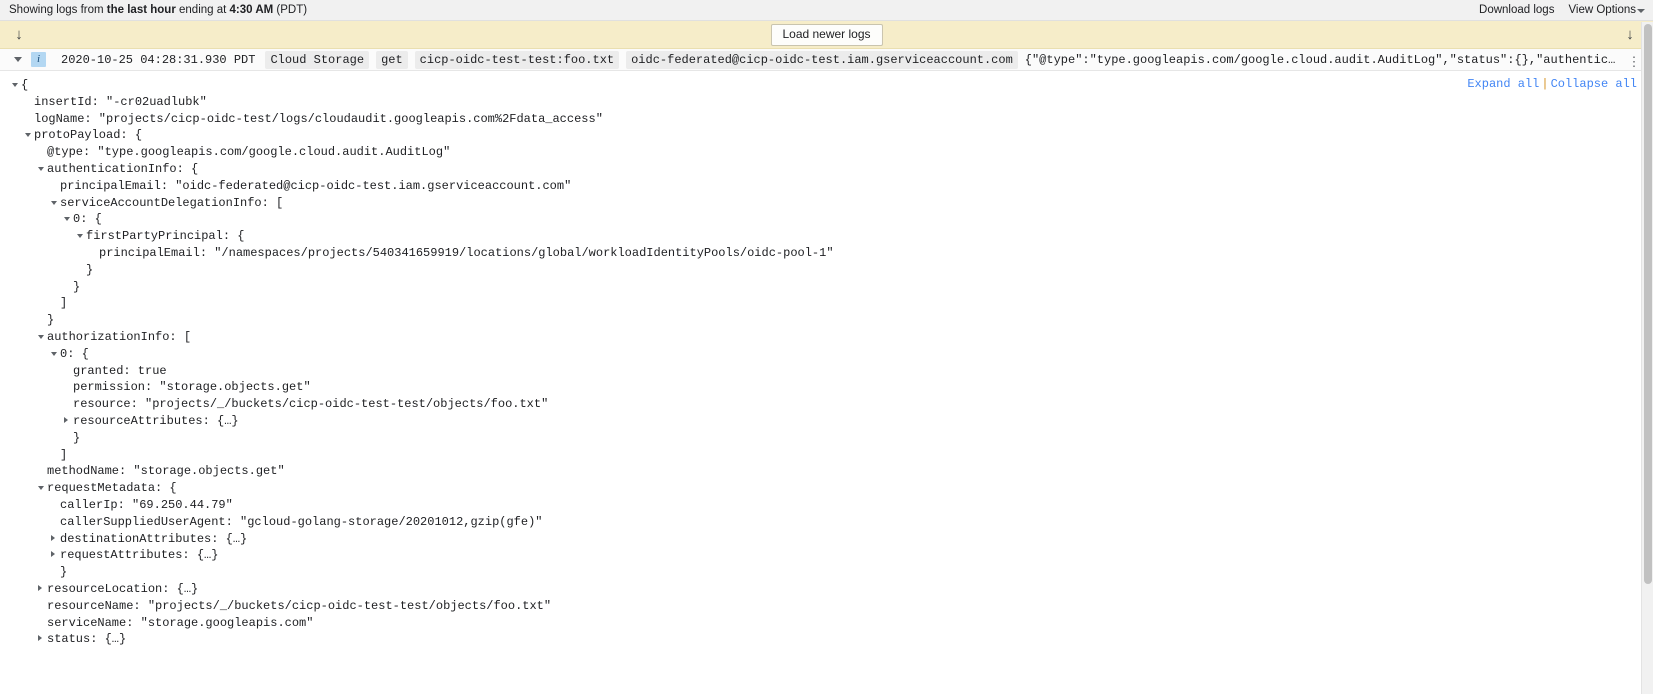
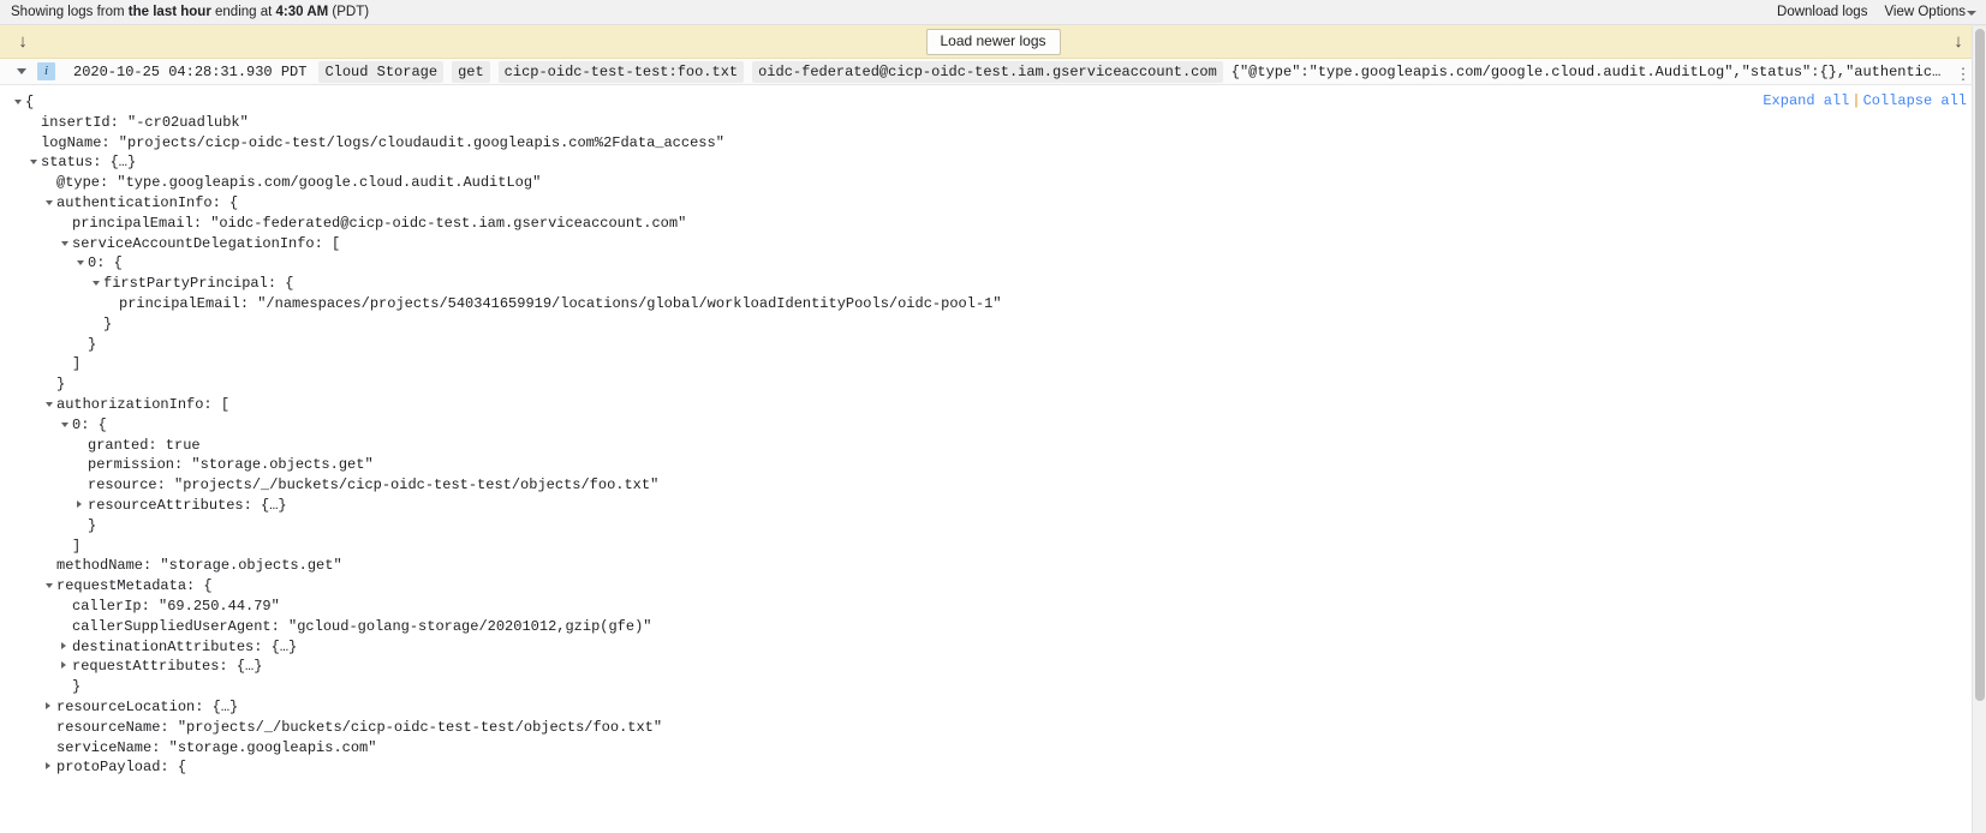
  Showing logs from the last hour ending at 4:30 AM (PDT)
  Download logs
  View Options
  ↓
  Load newer logs
  ↓
  i
  2020-10-25 04:28:31.930 PDT
  Cloud Storage
  get
  cicp-oidc-test-test:foo.txt
  oidc-federated@cicp-oidc-test.iam.gserviceaccount.com
  ⋮
  Expand all | Collapse all
  {
  insertId: "-cr02uadlubk"
  logName: "projects/cicp-oidc-test/logs/cloudaudit.googleapis.com%2Fdata_access"
- protoPayload: {
+ status: {…}
  @type: "type.googleapis.com/google.cloud.audit.AuditLog"
  authenticationInfo: {
  principalEmail: "oidc-federated@cicp-oidc-test.iam.gserviceaccount.com"
  serviceAccountDelegationInfo: [
  0: {
  firstPartyPrincipal: {
  principalEmail: "/namespaces/projects/540341659919/locations/global/workloadIdentityPools/oidc-pool-1"
  }
  }
  ]
  }
  authorizationInfo: [
  0: {
  granted: true
  permission: "storage.objects.get"
  resource: "projects/_/buckets/cicp-oidc-test-test/objects/foo.txt"
  resourceAttributes: {…}
  }
  ]
  methodName: "storage.objects.get"
  requestMetadata: {
  callerIp: "69.250.44.79"
  callerSuppliedUserAgent: "gcloud-golang-storage/20201012,gzip(gfe)"
  destinationAttributes: {…}
  requestAttributes: {…}
  }
  resourceLocation: {…}
  resourceName: "projects/_/buckets/cicp-oidc-test-test/objects/foo.txt"
  serviceName: "storage.googleapis.com"
- status: {…}
+ protoPayload: {
